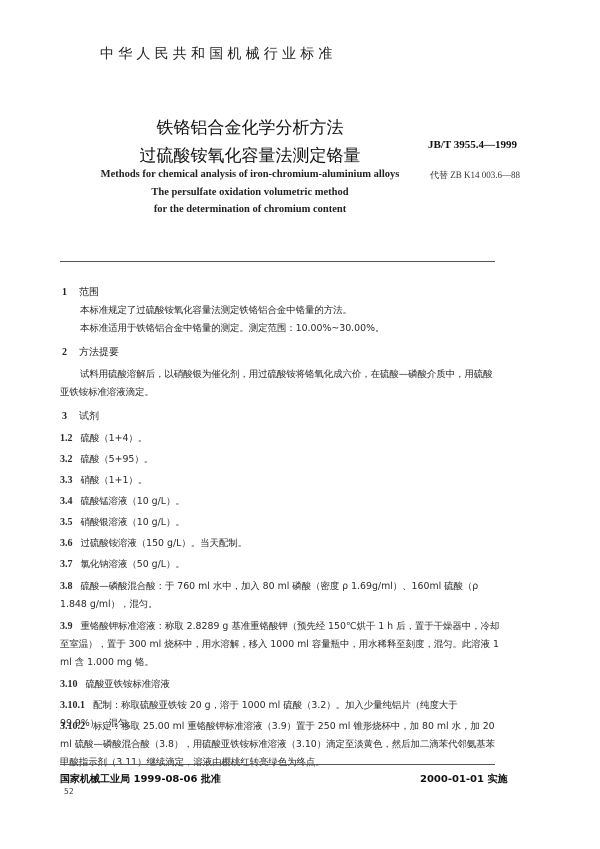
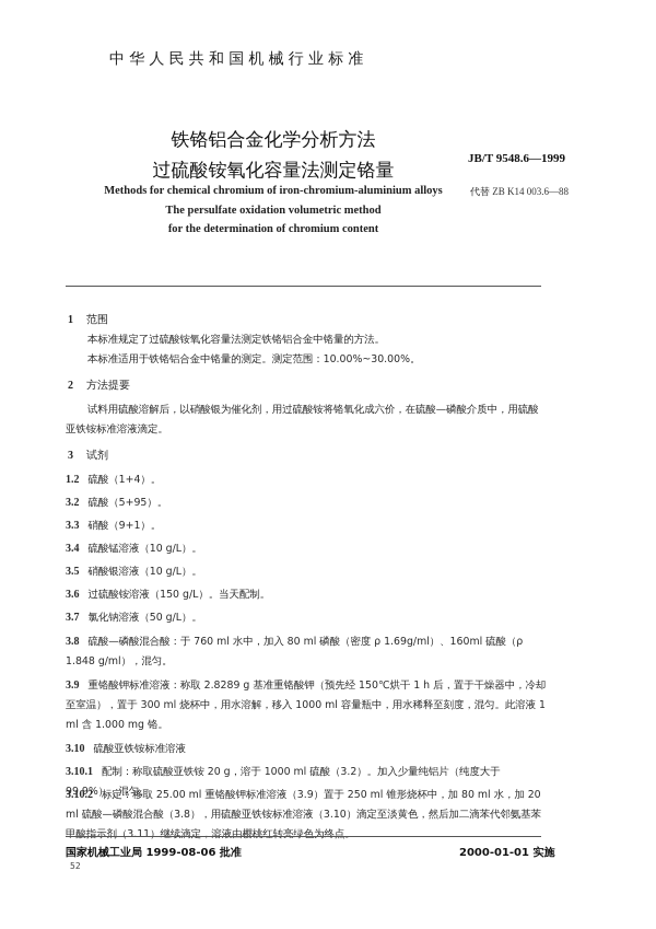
  中华人民共和国机械行业标准
  铁铬铝合金化学分析方法
  过硫酸铵氧化容量法测定铬量
- JB/T 3955.4—1999
+ JB/T 9548.6—1999
  代替 ZB K14 003.6—88
- Methods for chemical analysis of iron-chromium-aluminium alloys
+ Methods for chemical chromium of iron-chromium-aluminium alloys
  The persulfate oxidation volumetric method
  for the determination of chromium content
  1 范围
  本标准规定了过硫酸铵氧化容量法测定铁铬铝合金中铬量的方法。
  本标准适用于铁铬铝合金中铬量的测定。测定范围：10.00%~30.00%。
  2 方法提要
  试料用硫酸溶解后，以硝酸银为催化剂，用过硫酸铵将铬氧化成六价，在硫酸—磷酸介质中，用硫酸亚铁铵标准溶液滴定。
  3 试剂
  1.2 硫酸（1+4）。
  3.2 硫酸（5+95）。
- 3.3 硝酸（1+1）。
+ 3.3 硝酸（9+1）。
  3.4 硫酸锰溶液（10 g/L）。
  3.5 硝酸银溶液（10 g/L）。
  3.6 过硫酸铵溶液（150 g/L）。当天配制。
  3.7 氯化钠溶液（50 g/L）。
  3.8 硫酸—磷酸混合酸：于 760 ml 水中，加入 80 ml 磷酸（密度 ρ 1.69g/ml）、160ml 硫酸（ρ 1.848 g/ml），混匀。
  3.9 重铬酸钾标准溶液：称取 2.8289 g 基准重铬酸钾（预先经 150℃烘干 1 h 后，置于干燥器中，冷却至室温），置于 300 ml 烧杯中，用水溶解，移入 1000 ml 容量瓶中，用水稀释至刻度，混匀。此溶液 1 ml 含 1.000 mg 铬。
  3.10 硫酸亚铁铵标准溶液
  3.10.1 配制：称取硫酸亚铁铵 20 g，溶于 1000 ml 硫酸（3.2）。加入少量纯铝片（纯度大于 99.9%），混匀。
  3.10.2 标定：移取 25.00 ml 重铬酸钾标准溶液（3.9）置于 250 ml 锥形烧杯中，加 80 ml 水，加 20 ml 硫酸—磷酸混合酸（3.8），用硫酸亚铁铵标准溶液（3.10）滴定至淡黄色，然后加二滴苯代邻氨基苯甲酸指示剂（3.11）继续滴定，溶液由樱桃红转亮绿色为终点。
  国家机械工业局 1999-08-06 批准
  2000-01-01 实施
  52
